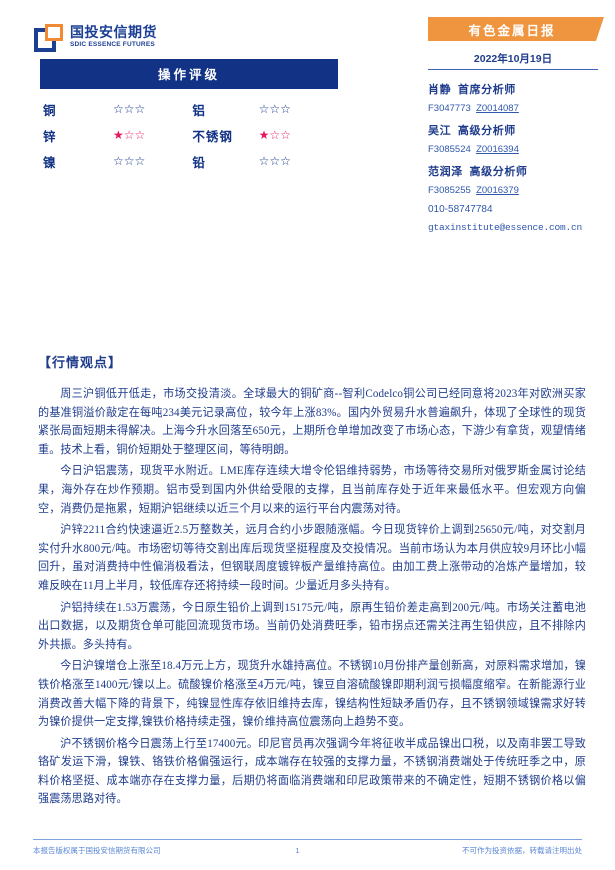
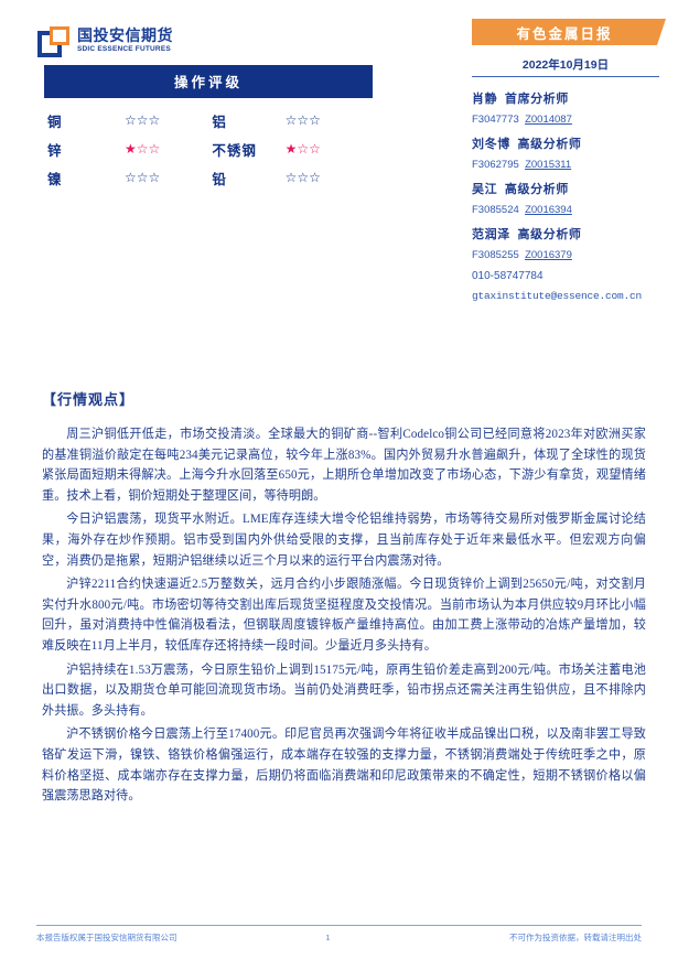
  国投安信期货
  操作评级
  铜
  ☆☆☆
  铝
  ☆☆☆
  锌
  ★☆☆
  不锈钢
  ★☆☆
  镍
  ☆☆☆
  铅
  ☆☆☆
  有色金属日报
  2022年10月19日
  肖静 首席分析师
  F3047773 Z0014087
+ 刘冬博 高级分析师
+ F3062795 Z0015311
  吴江 高级分析师
  F3085524 Z0016394
  范润泽 高级分析师
  F3085255 Z0016379
  010-58747784
  gtaxinstitute@essence.com.cn
  【行情观点】
  周三沪铜低开低走，市场交投清淡。全球最大的铜矿商--智利Codelco铜公司已经同意将2023年对欧洲买家的基准铜溢价敲定在每吨234美元记录高位，较今年上涨83%。国内外贸易升水普遍飙升，体现了全球性的现货紧张局面短期未得解决。上海今升水回落至650元，上期所仓单增加改变了市场心态，下游少有拿货，观望情绪重。技术上看，铜价短期处于整理区间，等待明朗。
  今日沪铝震荡，现货平水附近。LME库存连续大增令伦铝维持弱势，市场等待交易所对俄罗斯金属讨论结果，海外存在炒作预期。铝市受到国内外供给受限的支撑，且当前库存处于近年来最低水平。但宏观方向偏空，消费仍是拖累，短期沪铝继续以近三个月以来的运行平台内震荡对待。
  沪锌2211合约快速逼近2.5万整数关，远月合约小步跟随涨幅。今日现货锌价上调到25650元/吨，对交割月实付升水800元/吨。市场密切等待交割出库后现货坚挺程度及交投情况。当前市场认为本月供应较9月环比小幅回升，虽对消费持中性偏消极看法，但钢联周度镀锌板产量维持高位。由加工费上涨带动的冶炼产量增加，较难反映在11月上半月，较低库存还将持续一段时间。少量近月多头持有。
  沪铝持续在1.53万震荡，今日原生铅价上调到15175元/吨，原再生铅价差走高到200元/吨。市场关注蓄电池出口数据，以及期货仓单可能回流现货市场。当前仍处消费旺季，铅市拐点还需关注再生铅供应，且不排除内外共振。多头持有。
- 今日沪镍增仓上涨至18.4万元上方，现货升水雄持高位。不锈钢10月份排产量创新高，对原料需求增加，镍铁价格涨至1400元/镍以上。硫酸镍价格涨至4万元/吨，镍豆自溶硫酸镍即期利润亏损幅度缩窄。在新能源行业消费改善大幅下降的背景下，纯镍显性库存依旧维持去库，镍结构性短缺矛盾仍存，且不锈钢领域镍需求好转为镍价提供一定支撑,镍铁价格持续走强，镍价维持高位震荡向上趋势不变。
  沪不锈钢价格今日震荡上行至17400元。印尼官员再次强调今年将征收半成品镍出口税，以及南非罢工导致铬矿发运下滑，镍铁、铬铁价格偏强运行，成本端存在较强的支撑力量，不锈钢消费端处于传统旺季之中，原料价格坚挺、成本端亦存在支撑力量，后期仍将面临消费端和印尼政策带来的不确定性，短期不锈钢价格以偏强震荡思路对待。
  本报告版权属于国投安信期货有限公司
  1
  不可作为投资依据，转载请注明出处
